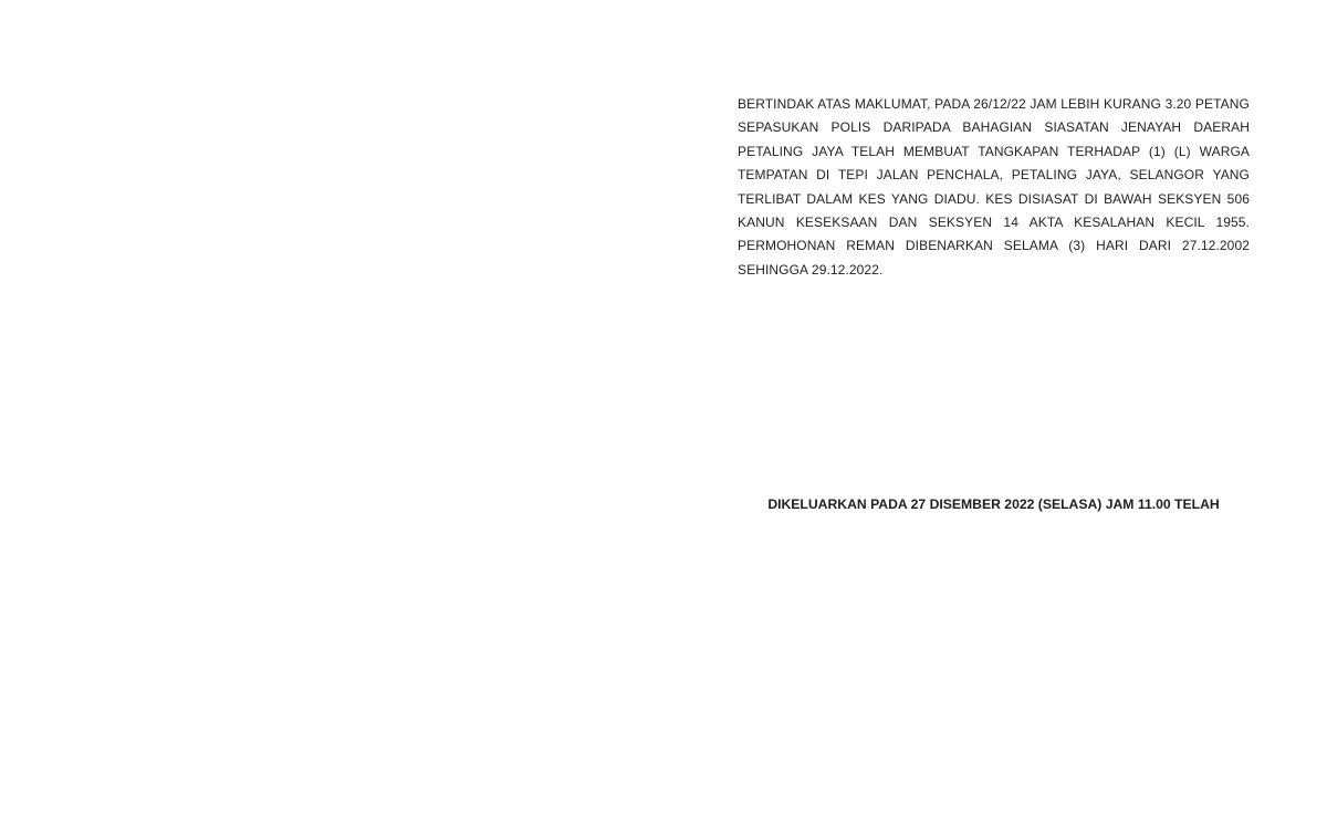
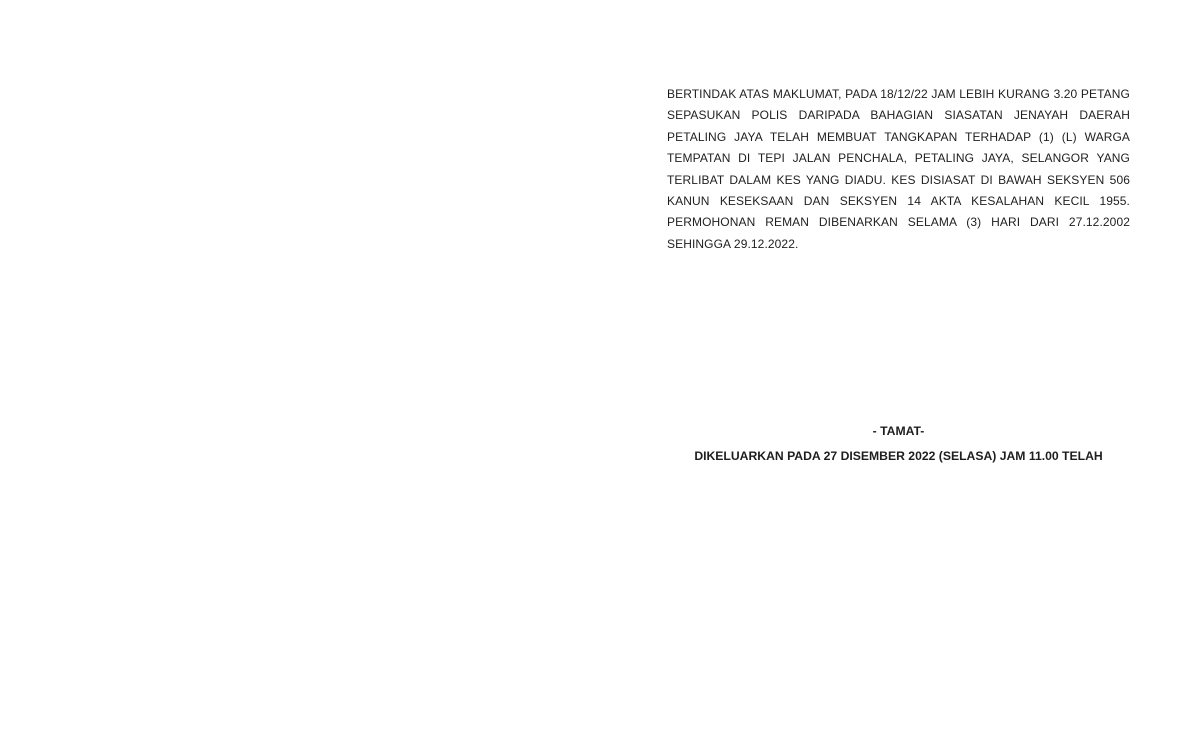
- BERTINDAK ATAS MAKLUMAT, PADA 26/12/22 JAM LEBIH KURANG 3.20 PETANG SEPASUKAN POLIS DARIPADA BAHAGIAN SIASATAN JENAYAH DAERAH PETALING JAYA TELAH MEMBUAT TANGKAPAN TERHADAP (1) (L) WARGA TEMPATAN DI TEPI JALAN PENCHALA, PETALING JAYA, SELANGOR YANG TERLIBAT DALAM KES YANG DIADU. KES DISIASAT DI BAWAH SEKSYEN 506 KANUN KESEKSAAN DAN SEKSYEN 14 AKTA KESALAHAN KECIL 1955. PERMOHONAN REMAN DIBENARKAN SELAMA (3) HARI DARI 27.12.2002 SEHINGGA 29.12.2022.
+ BERTINDAK ATAS MAKLUMAT, PADA 18/12/22 JAM LEBIH KURANG 3.20 PETANG SEPASUKAN POLIS DARIPADA BAHAGIAN SIASATAN JENAYAH DAERAH PETALING JAYA TELAH MEMBUAT TANGKAPAN TERHADAP (1) (L) WARGA TEMPATAN DI TEPI JALAN PENCHALA, PETALING JAYA, SELANGOR YANG TERLIBAT DALAM KES YANG DIADU. KES DISIASAT DI BAWAH SEKSYEN 506 KANUN KESEKSAAN DAN SEKSYEN 14 AKTA KESALAHAN KECIL 1955. PERMOHONAN REMAN DIBENARKAN SELAMA (3) HARI DARI 27.12.2002 SEHINGGA 29.12.2022.
+ - TAMAT-
  DIKELUARKAN PADA 27 DISEMBER 2022 (SELASA) JAM 11.00 TELAH
